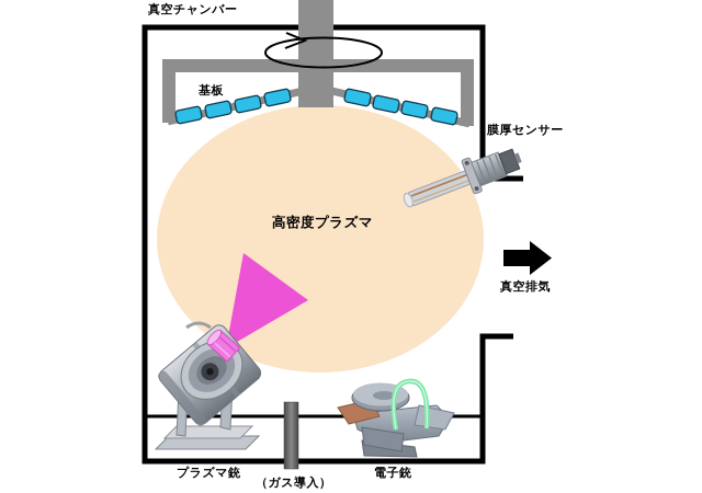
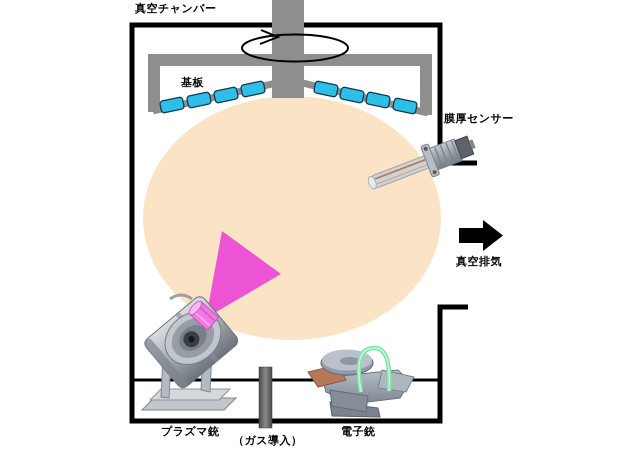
  真空チャンバー
  基板
  膜厚センサー
- 高密度プラズマ
  真空排気
  プラズマ銃
  （ガス導入）
  電子銃
